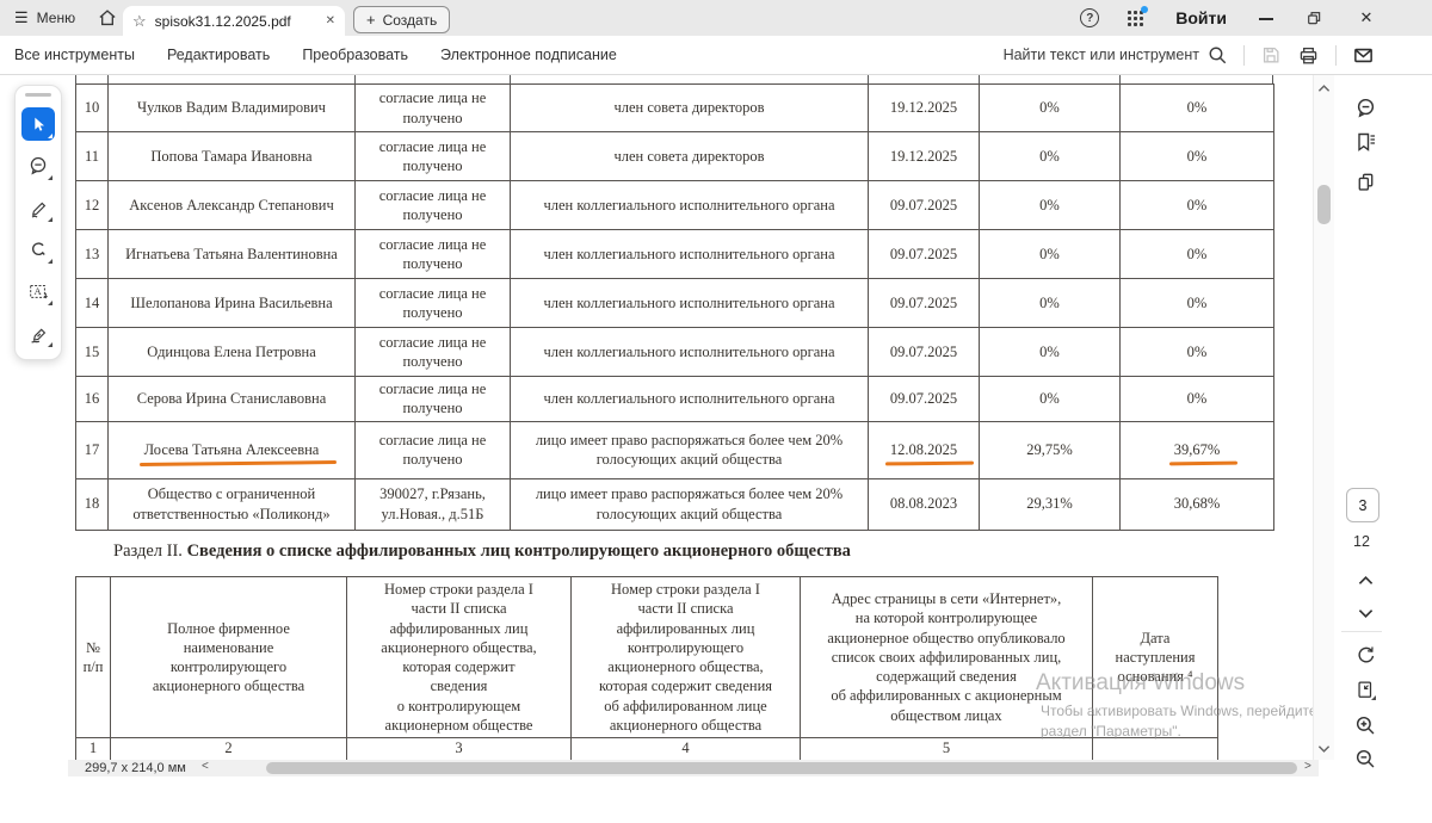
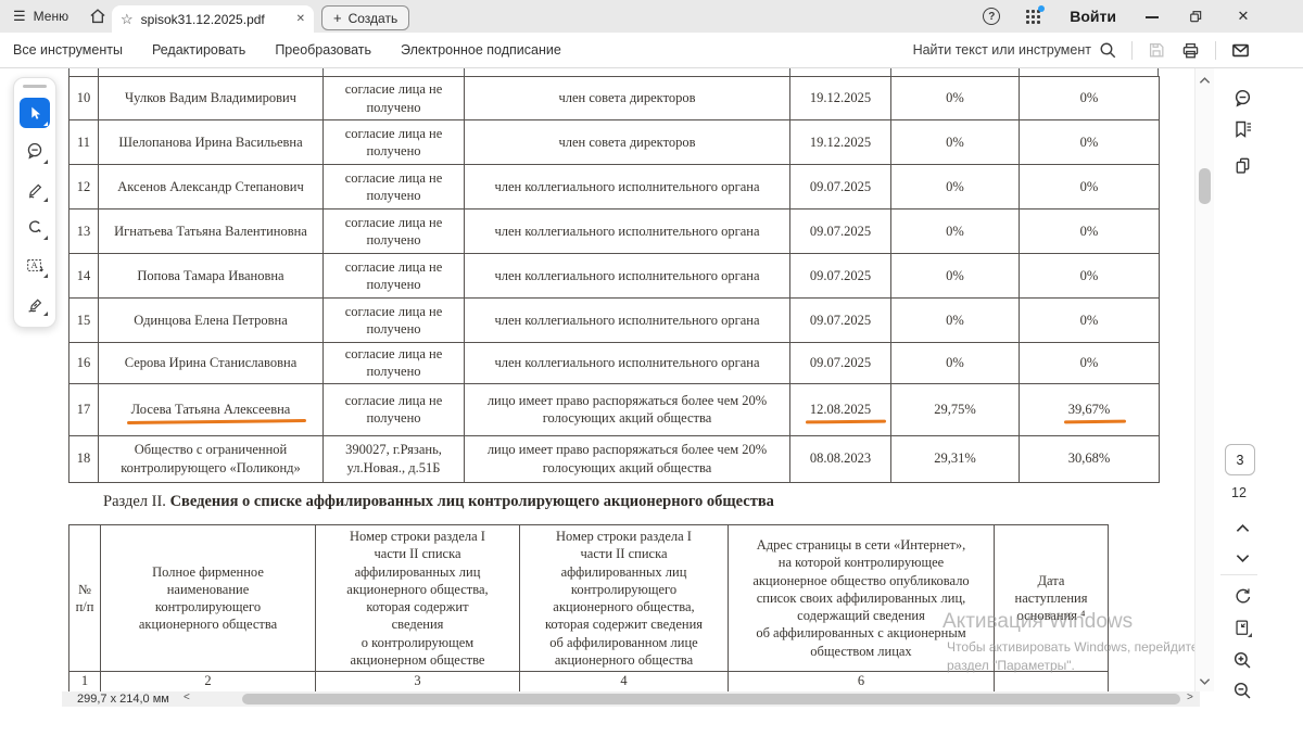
  ☰
  Меню
  ☆
  spisok31.12.2025.pdf
  ✕
  +
  Создать
  ?
  Войти
  ✕
  Все инструменты
  Редактировать
  Преобразовать
  Электронное подписание
  Найти текст или инструмент
  10	Чулков Вадим Владимирович	согласие лица не получено	член совета директоров	19.12.2025	0%	0%
- 11	Попова Тамара Ивановна	согласие лица не получено	член совета директоров	19.12.2025	0%	0%
+ 11	Шелопанова Ирина Васильевна	согласие лица не получено	член совета директоров	19.12.2025	0%	0%
  12	Аксенов Александр Степанович	согласие лица не получено	член коллегиального исполнительного органа	09.07.2025	0%	0%
  13	Игнатьева Татьяна Валентиновна	согласие лица не получено	член коллегиального исполнительного органа	09.07.2025	0%	0%
- 14	Шелопанова Ирина Васильевна	согласие лица не получено	член коллегиального исполнительного органа	09.07.2025	0%	0%
+ 14	Попова Тамара Ивановна	согласие лица не получено	член коллегиального исполнительного органа	09.07.2025	0%	0%
  15	Одинцова Елена Петровна	согласие лица не получено	член коллегиального исполнительного органа	09.07.2025	0%	0%
  16	Серова Ирина Станиславовна	согласие лица не получено	член коллегиального исполнительного органа	09.07.2025	0%	0%
  17	Лосева Татьяна Алексеевна	согласие лица не получено	лицо имеет право распоряжаться более чем 20% голосующих акций общества	12.08.2025	29,75%	39,67%
- 18	Общество с ограниченной ответственностью «Поликонд»	390027, г.Рязань, ул.Новая., д.51Б	лицо имеет право распоряжаться более чем 20% голосующих акций общества	08.08.2023	29,31%	30,68%
+ 18	Общество с ограниченной контролирующего «Поликонд»	390027, г.Рязань, ул.Новая., д.51Б	лицо имеет право распоряжаться более чем 20% голосующих акций общества	08.08.2023	29,31%	30,68%
  Раздел II. Сведения о списке аффилированных лиц контролирующего акционерного общества
  № п/п	Полное фирменное наименование контролирующего акционерного общества	Номер строки раздела I части II списка аффилированных лиц акционерного общества, которая содержит сведения о контролирующем акционерном обществе	Номер строки раздела I части II списка аффилированных лиц контролирующего акционерного общества, которая содержит сведения об аффилированном лице акционерного общества	Адрес страницы в сети «Интернет», на которой контролирующее акционерное общество опубликовало список своих аффилированных лиц, содержащий сведения об аффилированных с акционерным обществом лицах	Дата наступления основания ⁴
- 1	2	3	4	5
+ 1	2	3	4	6
  Активация Windows
  Чтобы активировать Windows, перейдит
  раздел "Параметры".
  A
  3
  12
  299,7 x 214,0 мм
  <
  >
